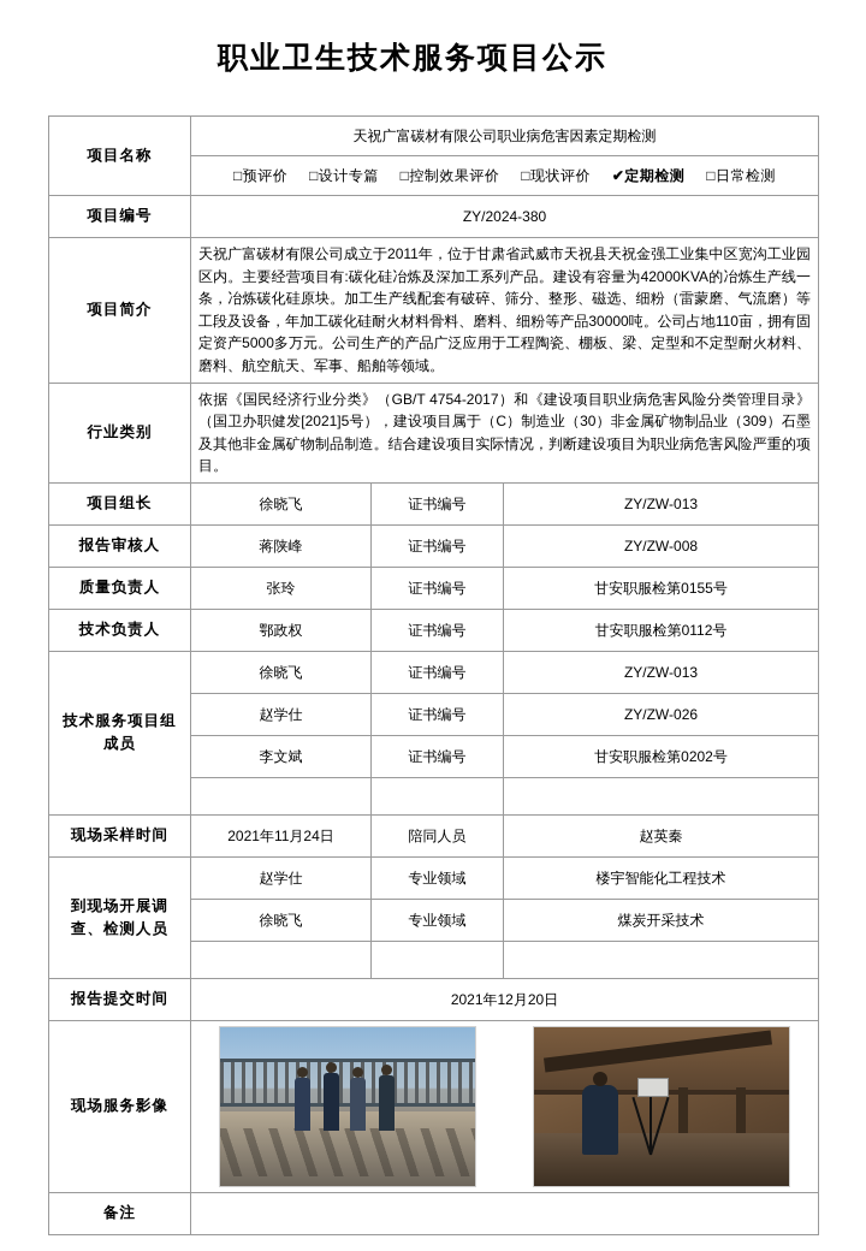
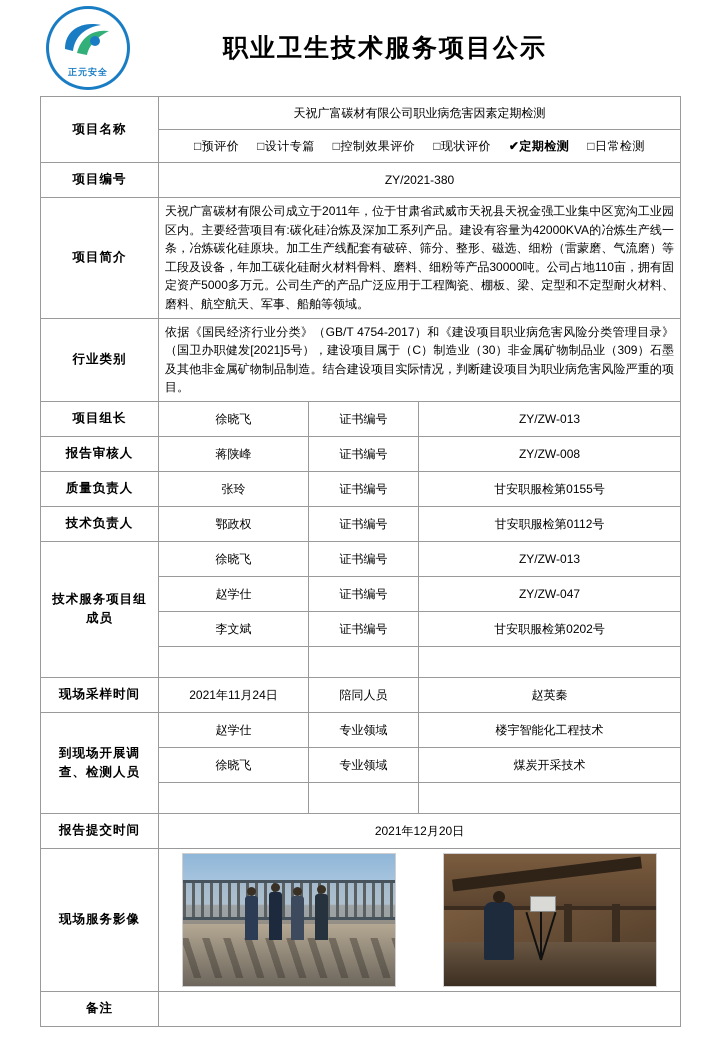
+ 正元安全
  职业卫生技术服务项目公示
  项目名称	天祝广富碳材有限公司职业病危害因素定期检测
  □预评价 □设计专篇 □控制效果评价 □现状评价 ✔定期检测 □日常检测
- 项目编号	ZY/2024-380
+ 项目编号	ZY/2021-380
  项目简介	天祝广富碳材有限公司成立于2011年，位于甘肃省武威市天祝县天祝金强工业集中区宽沟工业园区内。主要经营项目有:碳化硅冶炼及深加工系列产品。建设有容量为42000KVA的冶炼生产线一条，冶炼碳化硅原块。加工生产线配套有破碎、筛分、整形、磁选、细粉（雷蒙磨、气流磨）等工段及设备，年加工碳化硅耐火材料骨料、磨料、细粉等产品30000吨。公司占地110亩，拥有固定资产5000多万元。公司生产的产品广泛应用于工程陶瓷、棚板、梁、定型和不定型耐火材料、磨料、航空航天、军事、船舶等领域。
  行业类别	依据《国民经济行业分类》（GB/T 4754-2017）和《建设项目职业病危害风险分类管理目录》（国卫办职健发[2021]5号），建设项目属于（C）制造业（30）非金属矿物制品业（309）石墨及其他非金属矿物制品制造。结合建设项目实际情况，判断建设项目为职业病危害风险严重的项目。
  项目组长	徐晓飞	证书编号	ZY/ZW-013
  报告审核人	蒋陕峰	证书编号	ZY/ZW-008
  质量负责人	张玲	证书编号	甘安职服检第0155号
  技术负责人	鄂政权	证书编号	甘安职服检第0112号
  技术服务项目组成员	徐晓飞	证书编号	ZY/ZW-013
- 赵学仕	证书编号	ZY/ZW-026
+ 赵学仕	证书编号	ZY/ZW-047
  李文斌	证书编号	甘安职服检第0202号
  现场采样时间	2021年11月24日	陪同人员	赵英秦
  到现场开展调查、检测人员	赵学仕	专业领域	楼宇智能化工程技术
  徐晓飞	专业领域	煤炭开采技术
  报告提交时间	2021年12月20日
  现场服务影像
  备注
